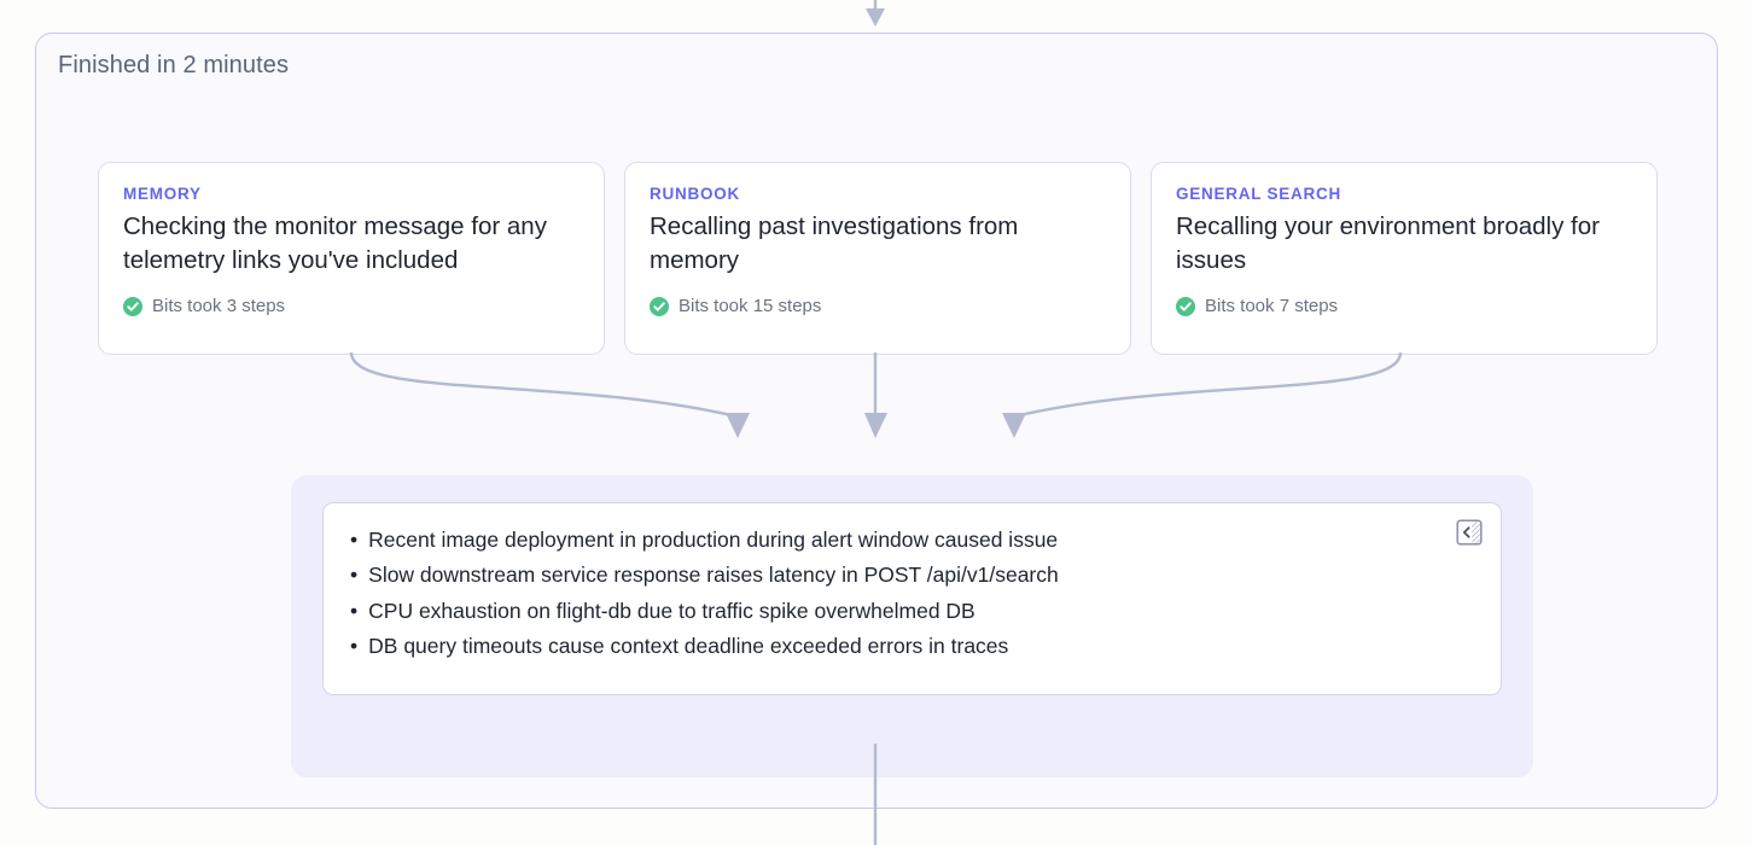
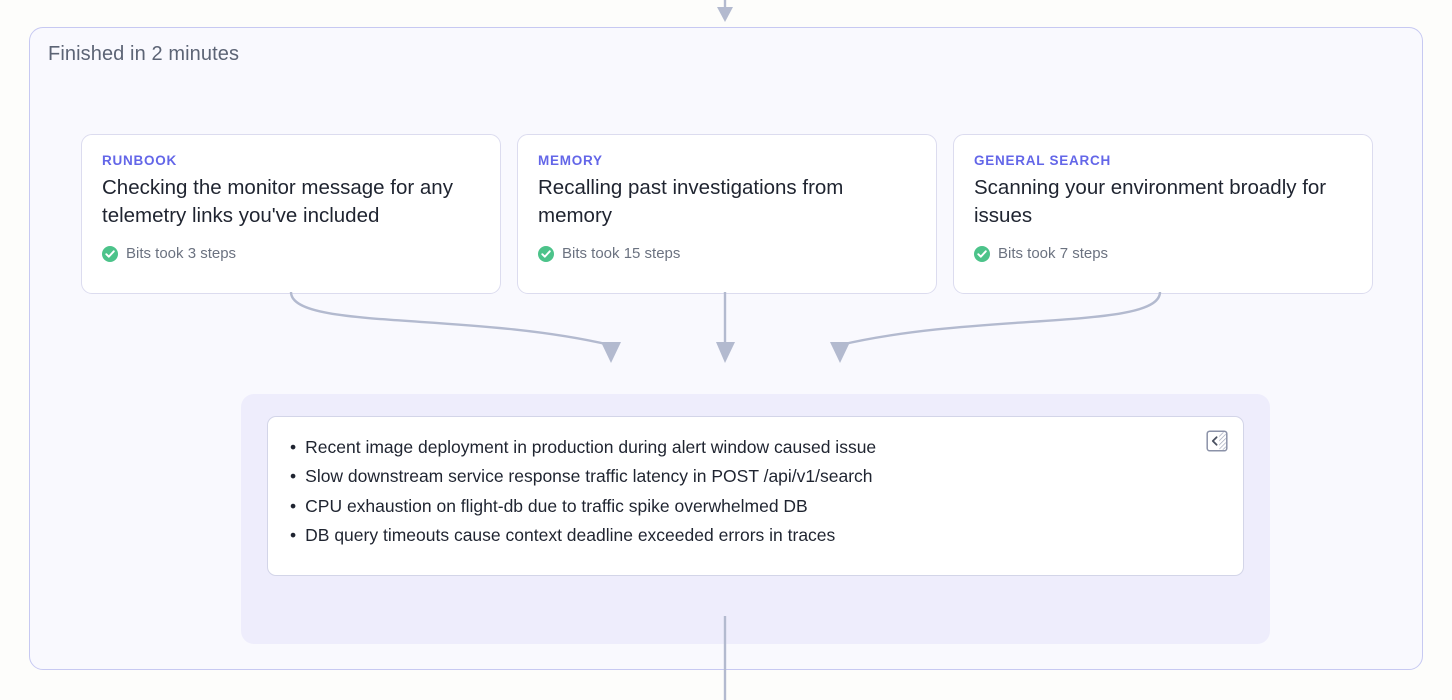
  Finished in 2 minutes
- MEMORY
+ RUNBOOK
  Checking the monitor message for any telemetry links you've included
  Bits took 3 steps
- RUNBOOK
+ MEMORY
  Recalling past investigations from memory
  Bits took 15 steps
  GENERAL SEARCH
- Recalling your environment broadly for issues
+ Scanning your environment broadly for issues
  Bits took 7 steps
  •
  Recent image deployment in production during alert window caused issue
  •
- Slow downstream service response raises latency in POST /api/v1/search
+ Slow downstream service response traffic latency in POST /api/v1/search
  •
  CPU exhaustion on flight-db due to traffic spike overwhelmed DB
  •
  DB query timeouts cause context deadline exceeded errors in traces
